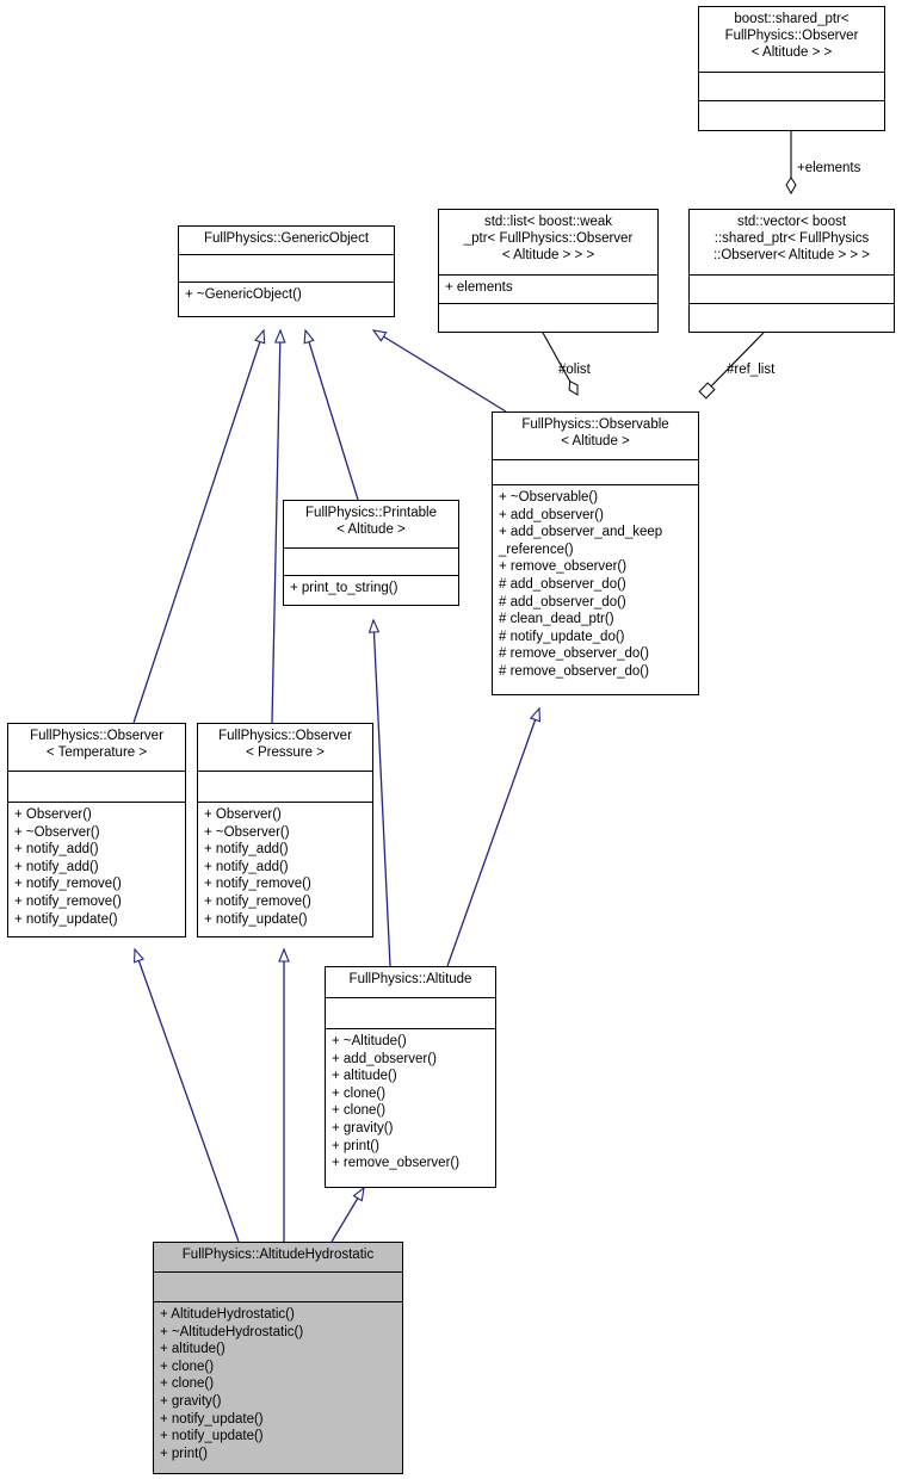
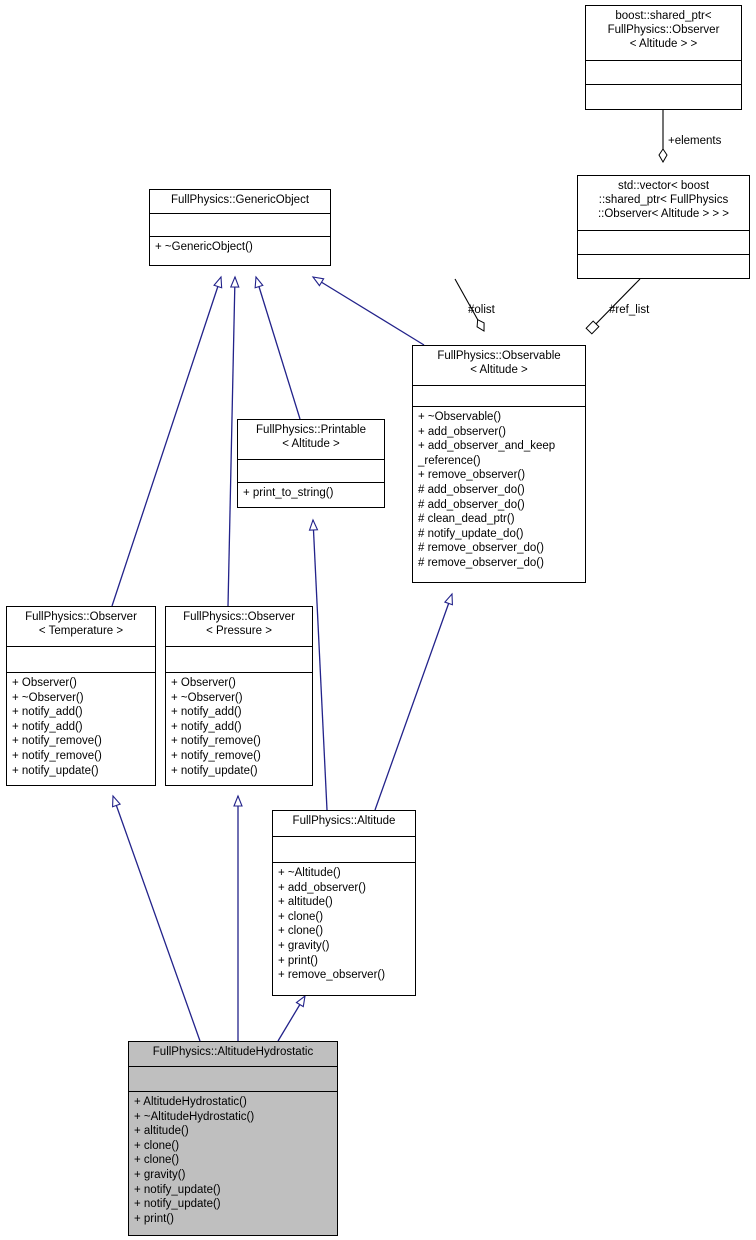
  boost::shared_ptr<
  FullPhysics::Observer
  < Altitude > >
  FullPhysics::GenericObject
  + ~GenericObject()
- std::list< boost::weak
- _ptr< FullPhysics::Observer
- < Altitude > > >
- + elements
  std::vector< boost
  ::shared_ptr< FullPhysics
  ::Observer< Altitude > > >
  FullPhysics::Observable
  < Altitude >
  + ~Observable()
  + add_observer()
  + add_observer_and_keep
  _reference()
  + remove_observer()
  # add_observer_do()
  # add_observer_do()
  # clean_dead_ptr()
  # notify_update_do()
  # remove_observer_do()
  # remove_observer_do()
  FullPhysics::Printable
  < Altitude >
  + print_to_string()
  FullPhysics::Observer
  < Temperature >
  + Observer()
  + ~Observer()
  + notify_add()
  + notify_add()
  + notify_remove()
  + notify_remove()
  + notify_update()
  FullPhysics::Observer
  < Pressure >
  + Observer()
  + ~Observer()
  + notify_add()
  + notify_add()
  + notify_remove()
  + notify_remove()
  + notify_update()
  FullPhysics::Altitude
  + ~Altitude()
  + add_observer()
  + altitude()
  + clone()
  + clone()
  + gravity()
  + print()
  + remove_observer()
  FullPhysics::AltitudeHydrostatic
  + AltitudeHydrostatic()
  + ~AltitudeHydrostatic()
  + altitude()
  + clone()
  + clone()
  + gravity()
  + notify_update()
  + notify_update()
  + print()
  +elements
  #olist
  #ref_list
